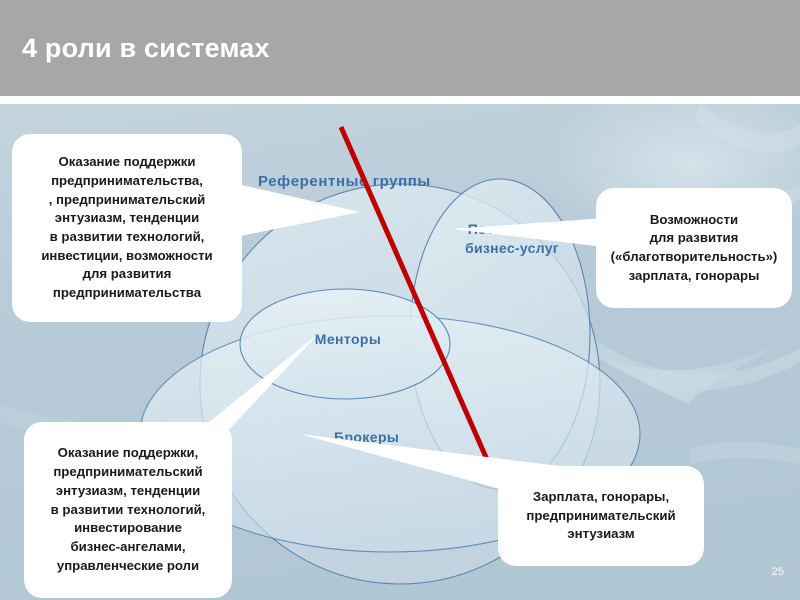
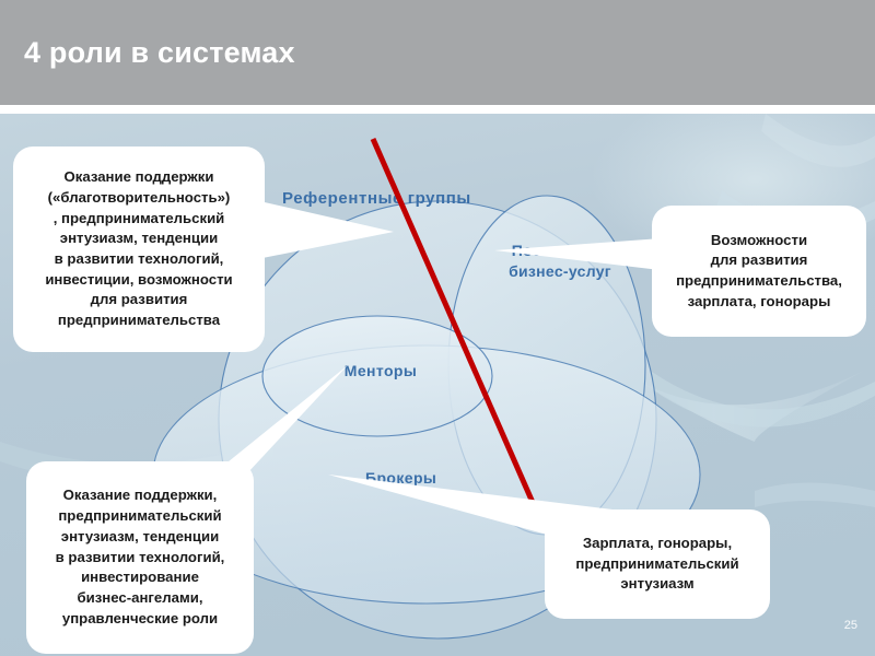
  Референтны группы
  Менторы
  Брокеры
  Оказание поддержки
- предпринимательства,
+ («благотворительность»)
  , предпринимательский
  энтузиазм, тенденции
  в развитии технологий,
  инвестиции, возможности
  для развития
  предпринимательства
  Возможности
  для развития
- («благотворительность»)
+ предпринимательства,
  зарплата, гонорары
  Оказание поддержки,
  предпринимательский
  энтузиазм, тенденции
  в развитии технологий,
  инвестирование
  бизнес-ангелами,
  управленческие роли
  Зарплата, гонорары,
  предпринимательский
  энтузиазм
  4 роли в системах
  25
